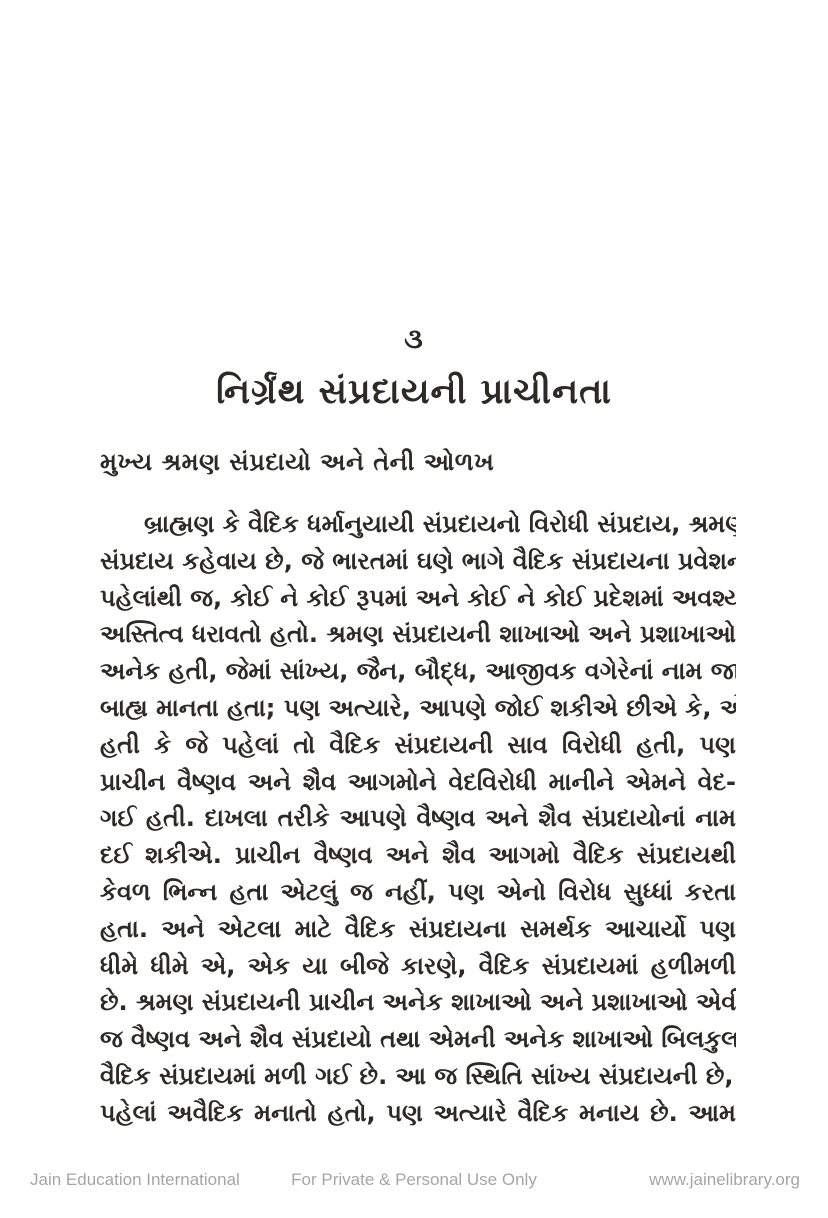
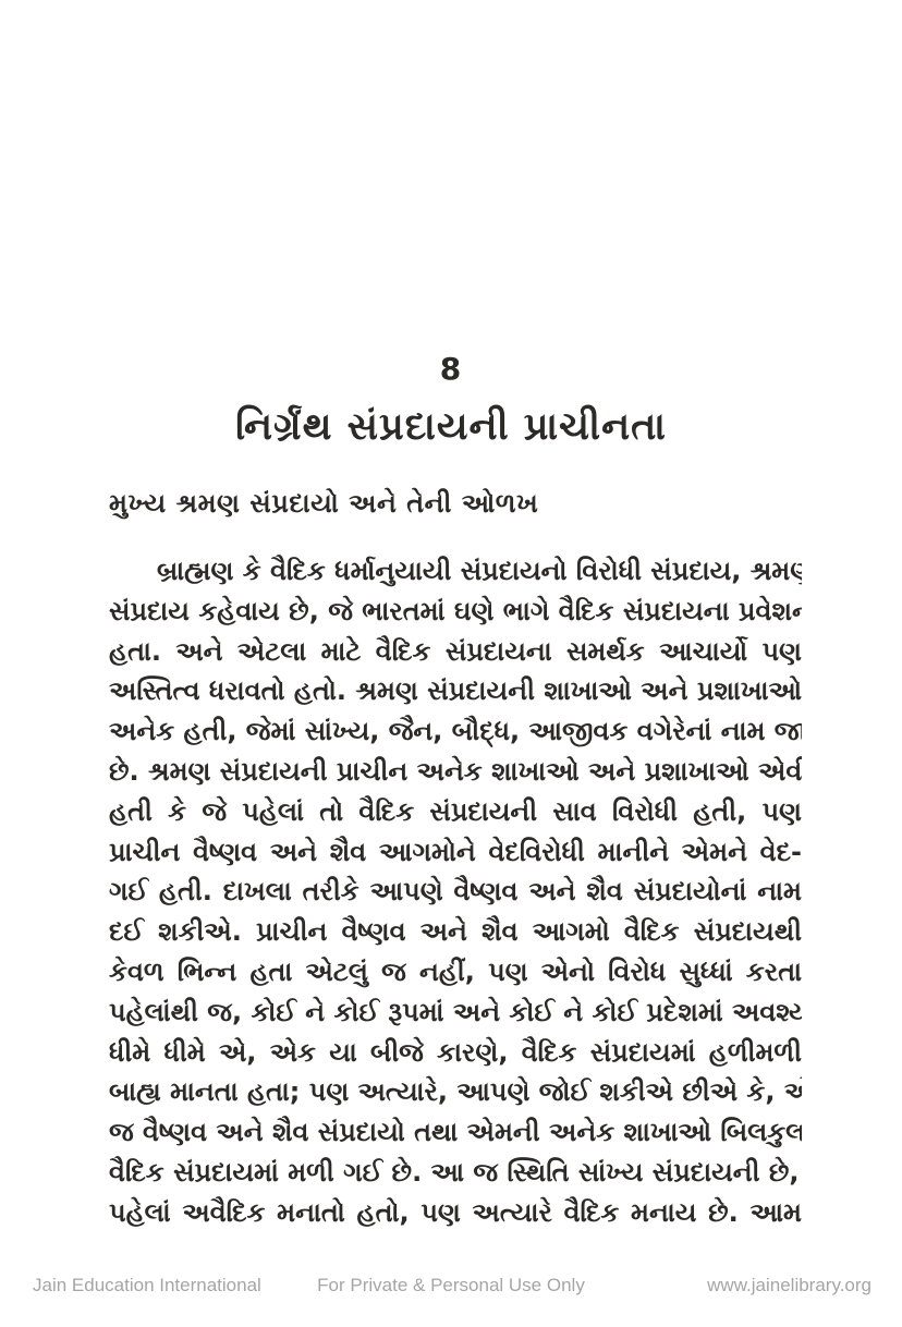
- ૩
+ 8
  નિર્ગ્રંથ સંપ્રદાયની પ્રાચીનતા
  મુખ્ય શ્રમણ સંપ્રદાયો અને તેની ઓળખ
  બ્રાહ્મણ કે વૈદિક ધર્માનુયાયી સંપ્રદાયનો વિરોધી સંપ્રદાય, શ્રમણ
  સંપ્રદાય કહેવાય છે, જે ભારતમાં ઘણે ભાગે વૈદિક સંપ્રદાયના પ્રવેશ
- પહેલાંથી જ, કોઈ ને કોઈ રૂપમાં અને કોઈ ને કોઈ પ્રદેશમાં અવશ્ય
+ હતા. અને એટલા માટે વૈદિક સંપ્રદાયના સમર્થક આચાર્યો પણ
  અસ્તિત્વ ધરાવતો હતો. શ્રમણ સંપ્રદાયની શાખાઓ અને પ્રશાખાઓ
  અનેક હતી, જેમાં સાંખ્ય, જૈન, બૌદ્ધ, આજીવક વગેરેનાં નામ જા
- બાહ્ય માનતા હતા; પણ અત્યારે, આપણે જોઈ શકીએ છીએ કે, એ
+ છે. શ્રમણ સંપ્રદાયની પ્રાચીન અનેક શાખાઓ અને પ્રશાખાઓ એવી
  હતી કે જે પહેલાં તો વૈદિક સંપ્રદાયની સાવ વિરોધી હતી, પણ
  પ્રાચીન વૈષ્ણવ અને શૈવ આગમોને વેદવિરોધી માનીને એમને વેદ-
  ગઈ હતી. દાખલા તરીકે આપણે વૈષ્ણવ અને શૈવ સંપ્રદાયોનાં નામ
  દઈ શકીએ. પ્રાચીન વૈષ્ણવ અને શૈવ આગમો વૈદિક સંપ્રદાયથી
  કેવળ ભિન્ન હતા એટલું જ નહીં, પણ એનો વિરોધ સુધ્ધાં કરતા
- હતા. અને એટલા માટે વૈદિક સંપ્રદાયના સમર્થક આચાર્યો પણ
+ પહેલાંથી જ, કોઈ ને કોઈ રૂપમાં અને કોઈ ને કોઈ પ્રદેશમાં અવશ્ય
  ધીમે ધીમે એ, એક યા બીજે કારણે, વૈદિક સંપ્રદાયમાં હળીમળી
- છે. શ્રમણ સંપ્રદાયની પ્રાચીન અનેક શાખાઓ અને પ્રશાખાઓ એવી
+ બાહ્ય માનતા હતા; પણ અત્યારે, આપણે જોઈ શકીએ છીએ કે, એ
  જ વૈષ્ણવ અને શૈવ સંપ્રદાયો તથા એમની અનેક શાખાઓ બિલકુલ
  વૈદિક સંપ્રદાયમાં મળી ગઈ છે. આ જ સ્થિતિ સાંખ્ય સંપ્રદાયની છે,
  પહેલાં અવૈદિક મનાતો હતો, પણ અત્યારે વૈદિક મનાય છે. આમ
  Jain Education International
  For Private & Personal Use Only
  www.jainelibrary.org
